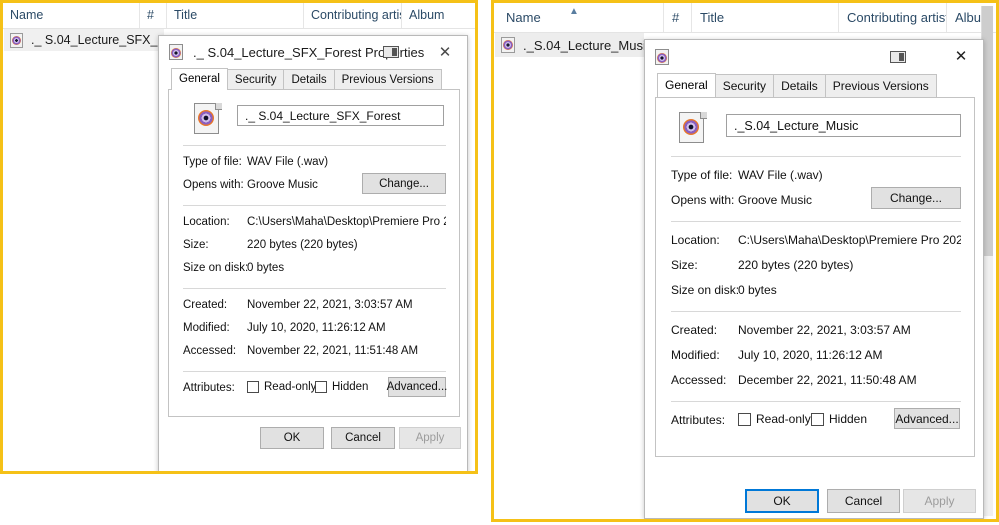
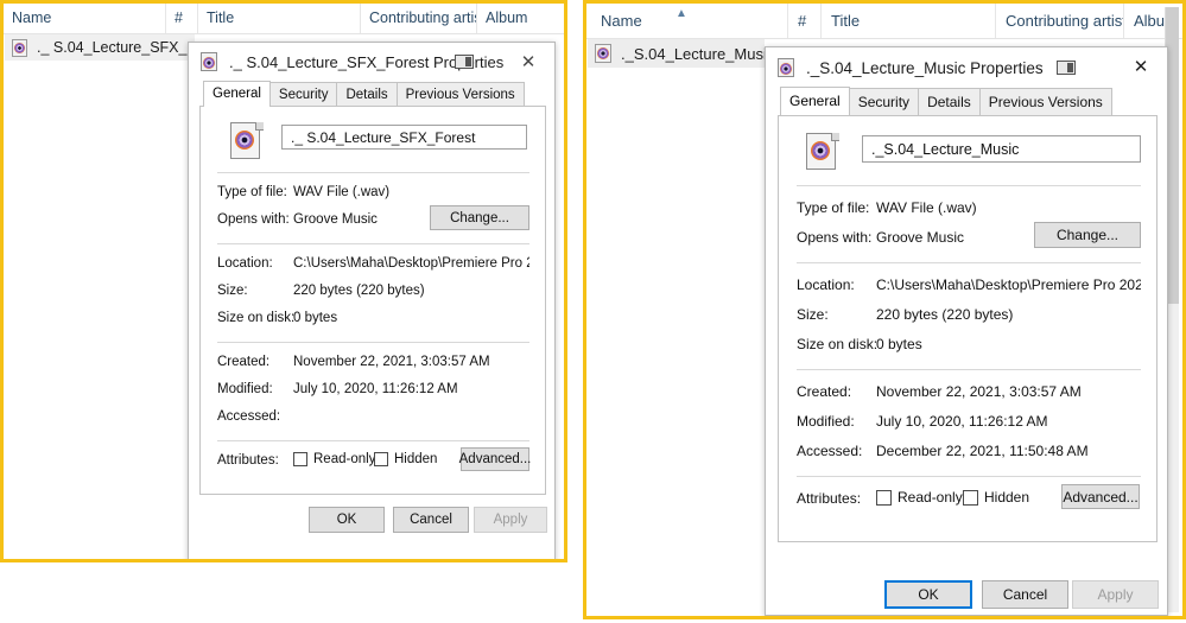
  Name
  #
  Title
  Contributing arti
  Album
  ._ S.04_Lecture_SFX_
  ._ S.04_Lecture_SFX_Forest Prorties
  ✕
  General
  Security
  Details
  Previous Versions
  ._ S.04_Lecture_SFX_Forest
  Type of file:
  WAV File (.wav)
  Opens with:
  Groove Music
  Change...
  Location:
  C:\Users\Maha\Desktop\Premiere Pro
  Size:
  220 bytes (220 bytes)
  Size on disk:
  0 bytes
  Created:
  November 22, 2021, 3:03:57 AM
  Modified:
  July 10, 2020, 11:26:12 AM
  Accessed:
- November 22, 2021, 11:51:48 AM
  Attributes:
  Read-only
  Hidden
  Advanced...
  OK
  Cancel
  Apply
  Name
  ▲
  #
  Title
  Contributing artis
  Albu
  ._S.04_Lecture_Mus
+ ._S.04_Lecture_Music Properties
  ✕
  General
  Security
  Details
  Previous Versions
  ._S.04_Lecture_Music
  Type of file:
  WAV File (.wav)
  Opens with:
  Groove Music
  Change...
  Location:
  C:\Users\Maha\Desktop\Premiere Pro 202
  Size:
  220 bytes (220 bytes)
  Size on disk:
  0 bytes
  Created:
  November 22, 2021, 3:03:57 AM
  Modified:
  July 10, 2020, 11:26:12 AM
  Accessed:
  December 22, 2021, 11:50:48 AM
  Attributes:
  Read-only
  Hidden
  Advanced...
  OK
  Cancel
  Apply
